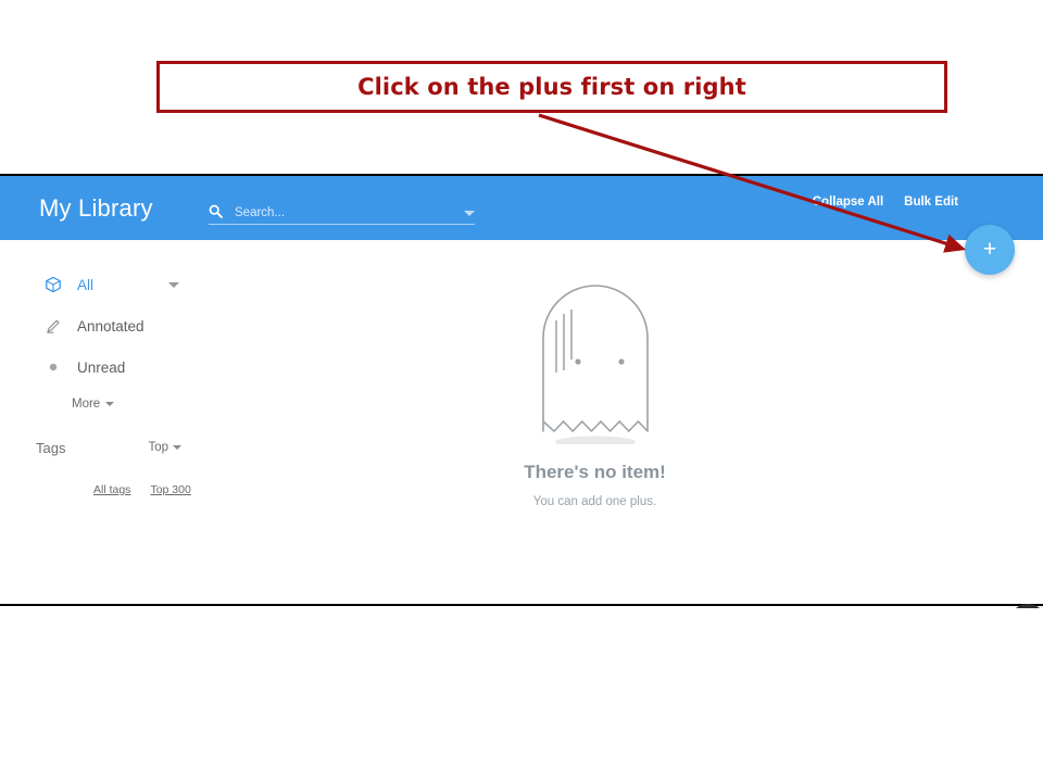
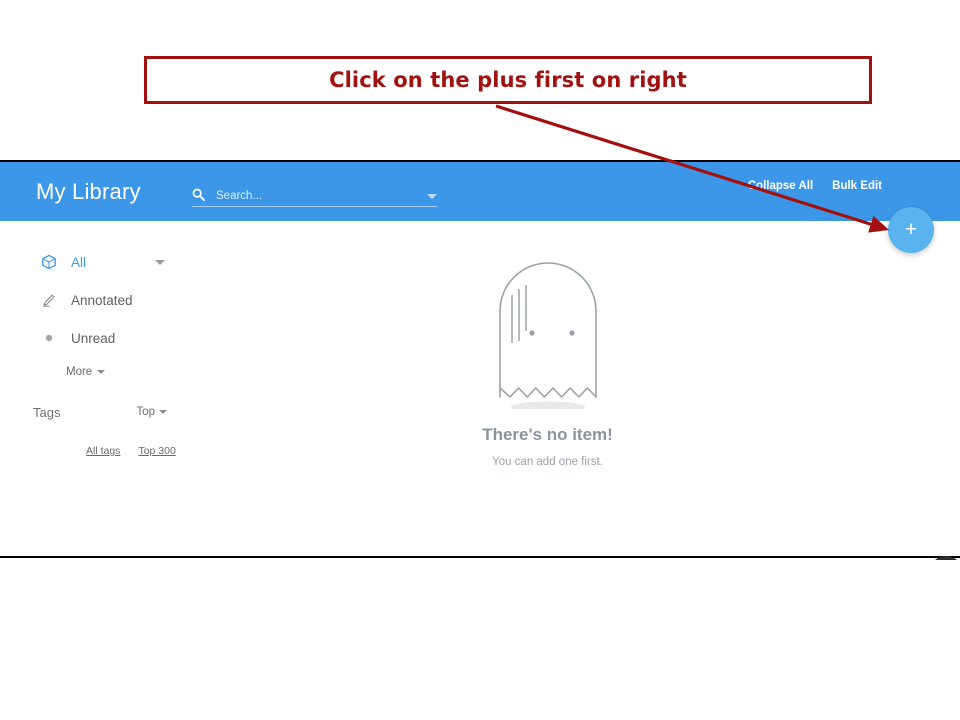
  My Library
  Search...
  ollapse All
  Bulk Edit
  +
  All
  Annotated
  Unread
  More
  Tags
  Top
  All tags
  Top 300
  There's no item!
- You can add one plus.
+ You can add one first.
  Click on the plus first on right
